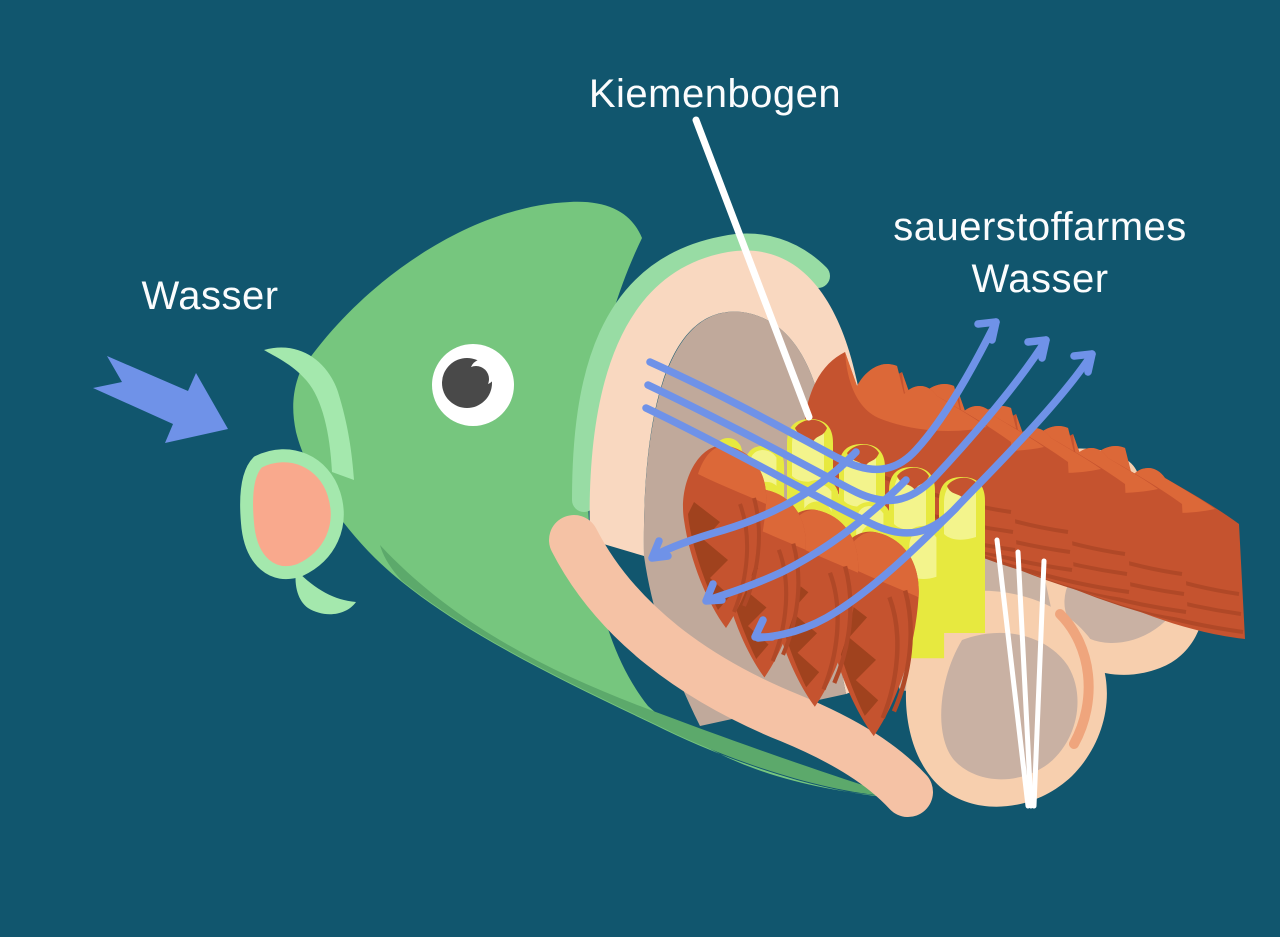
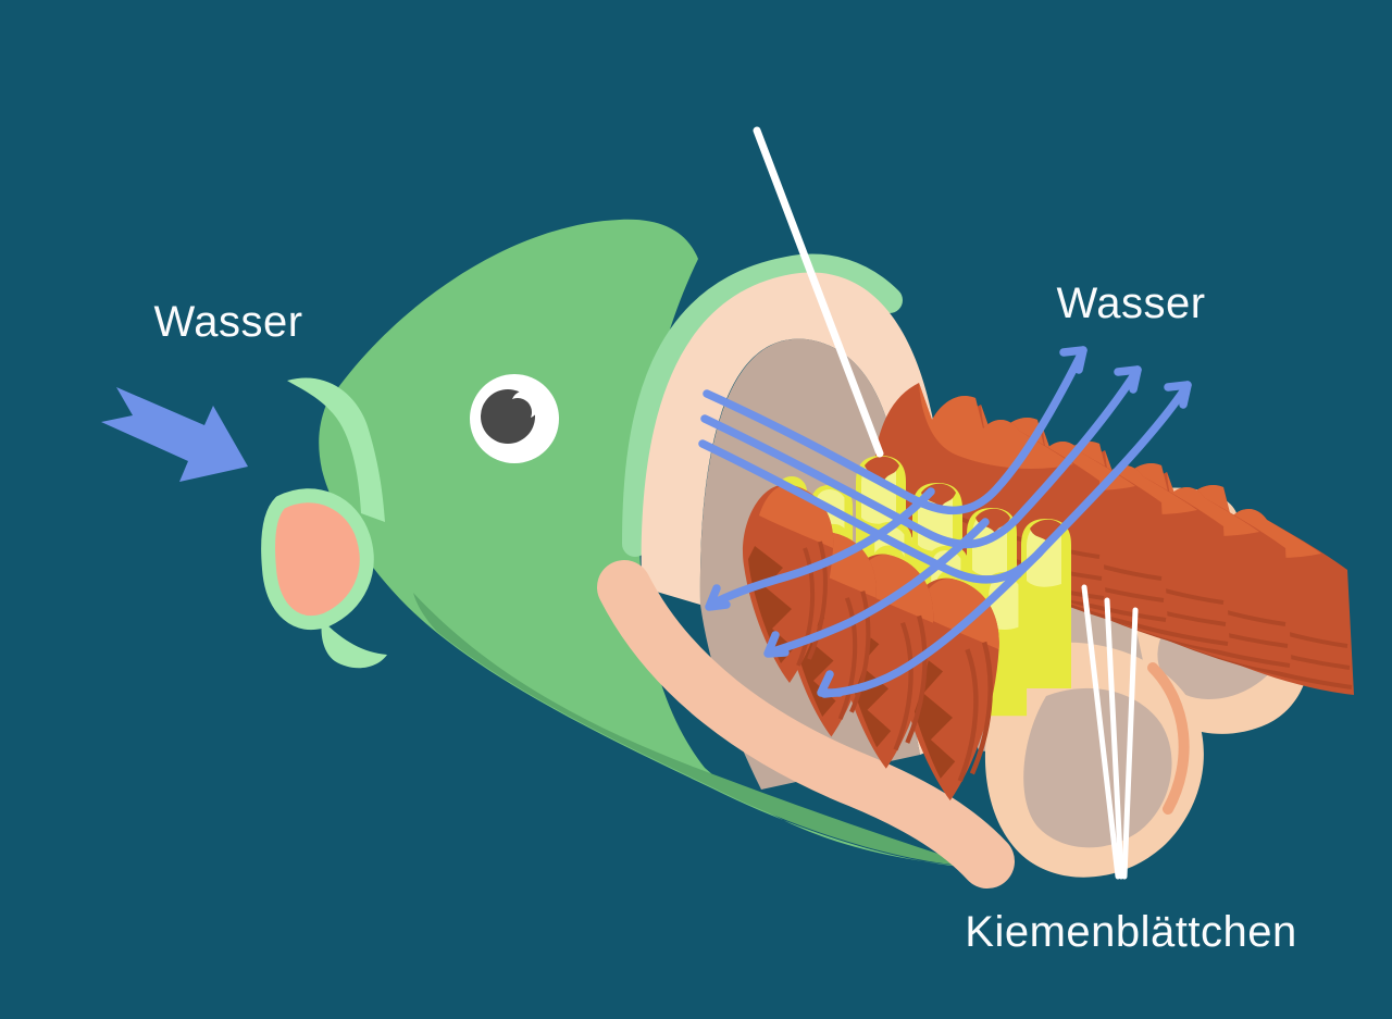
- Kiemenbogen
- sauerstoffarmes
  Wasser
  Wasser
+ Kiemenblättchen
